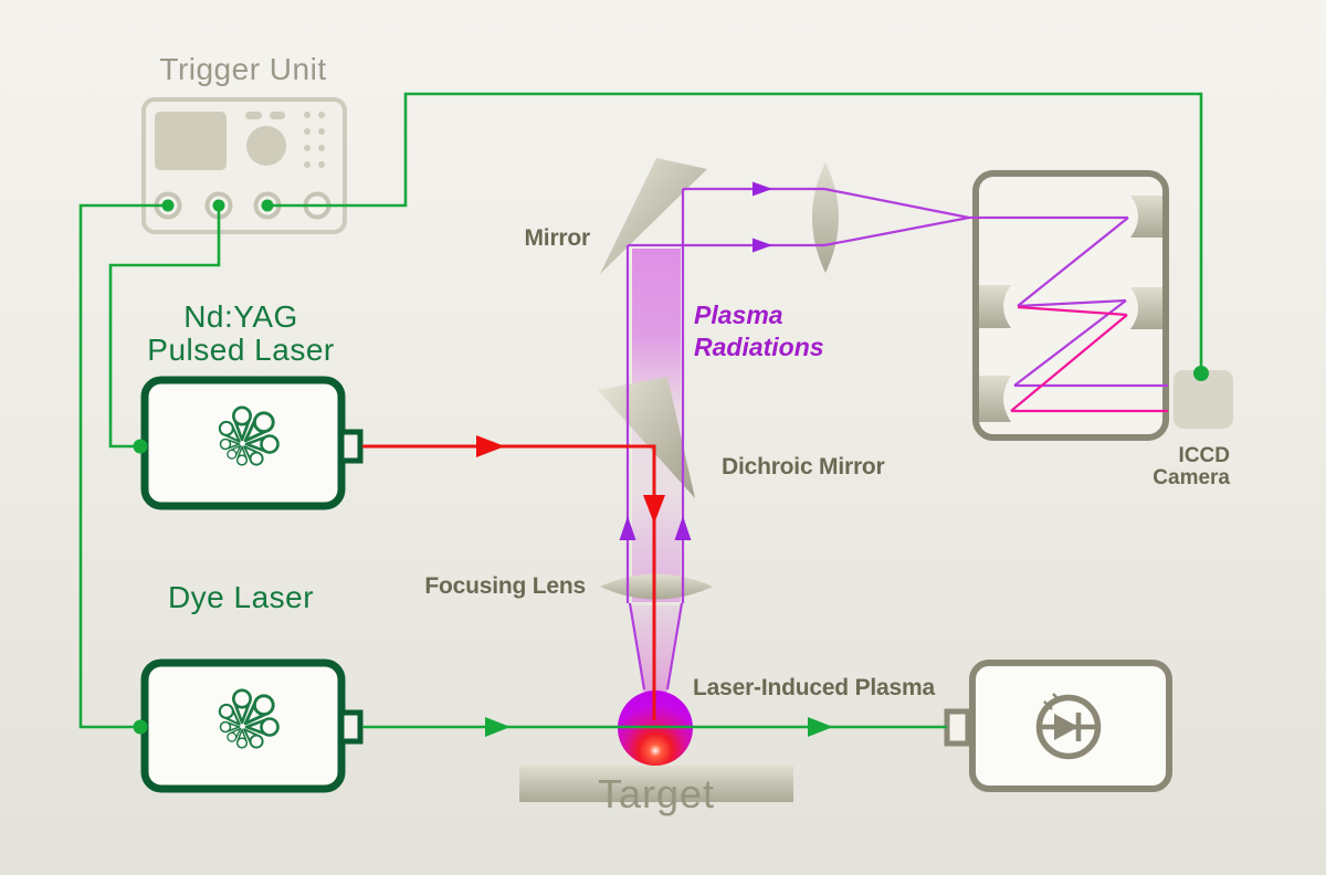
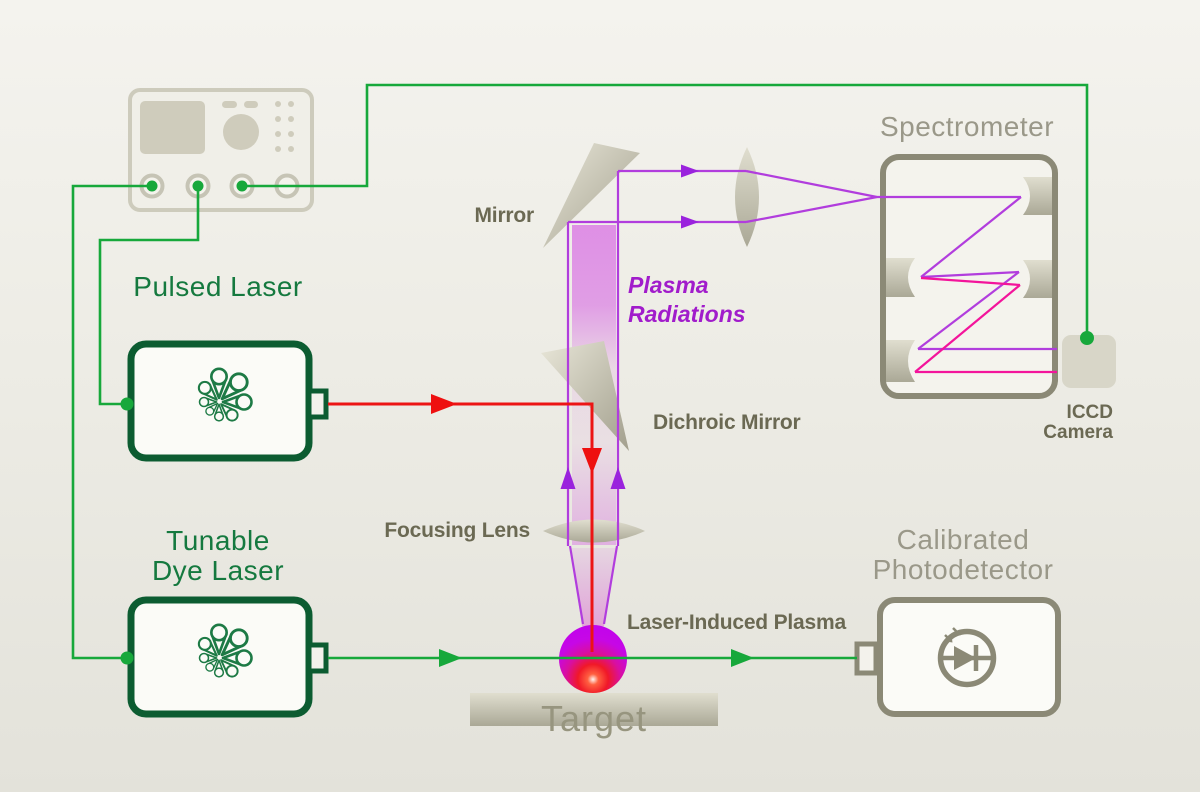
- Trigger Unit
- Nd:YAG
  Pulsed Laser
+ Tunable
  Dye Laser
  Mirror
  Plasma
  Radiations
  Dichroic Mirror
  Focusing Lens
  Laser-Induced Plasma
  Target
+ Spectrometer
  ICCD
  Camera
+ Calibrated
+ Photodetector
